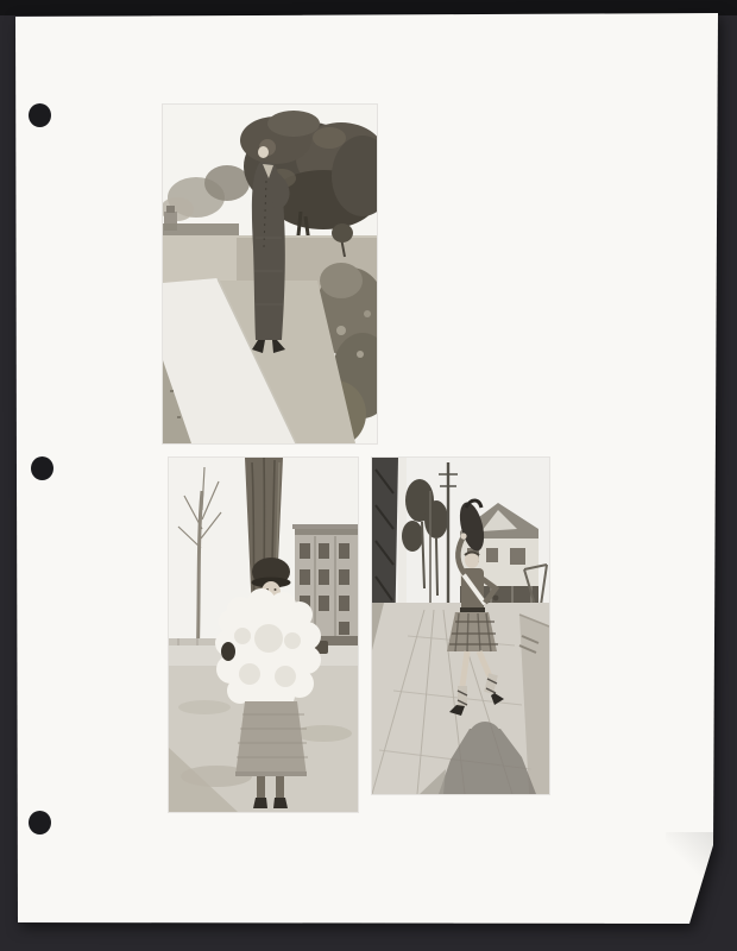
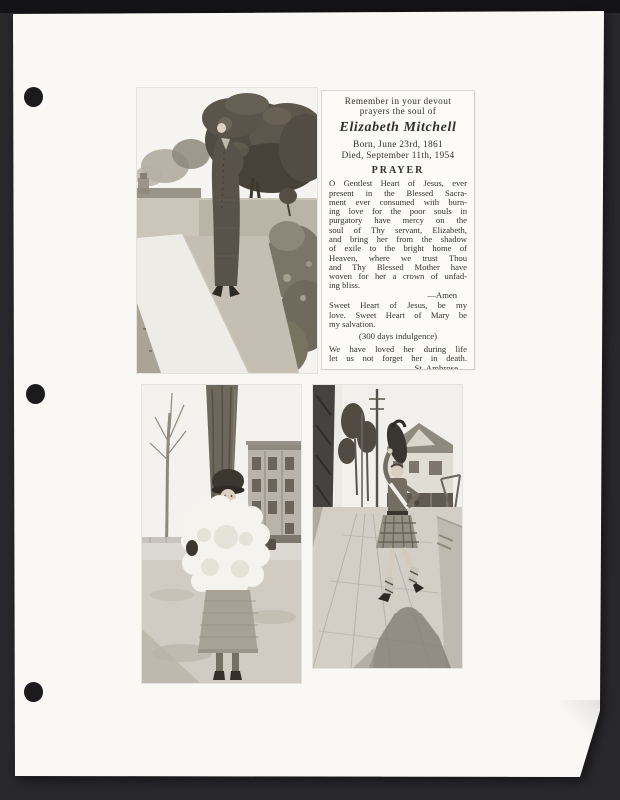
+ Remember in your devout
+ prayers the soul of
+ Elizabeth Mitchell
+ Born, June 23rd, 1861
+ Died, September 11th, 1954
+ PRAYER
+ O Gentlest Heart of Jesus, ever
+ present in the Blessed Sacra-
+ ment ever consumed with burn-
+ ing love for the poor souls in
+ purgatory have mercy on the
+ soul of Thy servant, Elizabeth,
+ and bring her from the shadow
+ of exile to the bright home of
+ Heaven, where we trust Thou
+ and Thy Blessed Mother have
+ woven for her a crown of unfad-
+ ing bliss.
+ —Amen
+ Sweet Heart of Jesus, be my
+ love. Sweet Heart of Mary be
+ my salvation.
+ (300 days indulgence)
+ We have loved her during life
+ let us not forget her in death.
+ St. Ambrose
